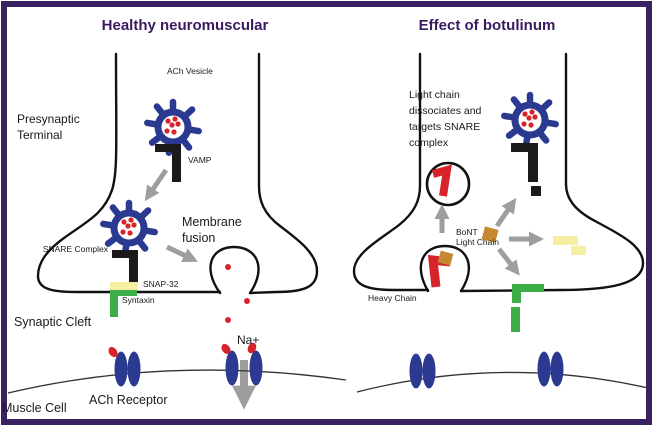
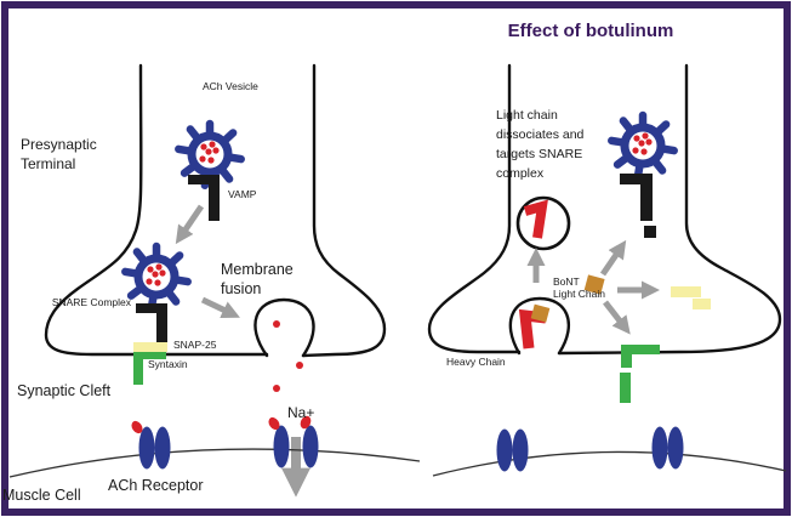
- Healthy neuromuscular
  ACh Vesicle
  Presynaptic
  Terminal
  VAMP
  SNARE Complex
  Membrane
  fusion
- SNAP-32
+ SNAP-25
  Syntaxin
  Synaptic Cleft
  Na+
  ACh Receptor
  Muscle Cell
  Effect of botulinum
  Light chain
  dissociates and
  targets SNARE
  complex
  BoNT
  Light Chain
  Heavy Chain
